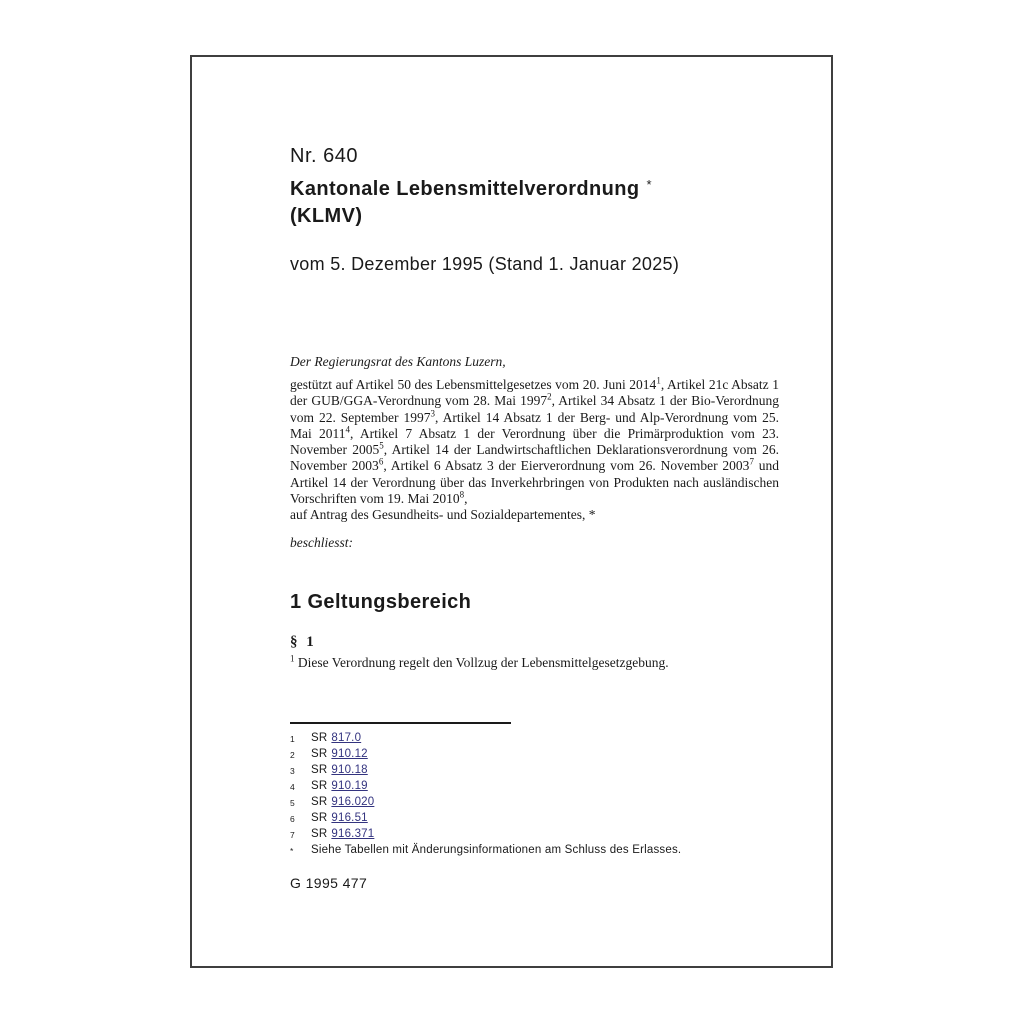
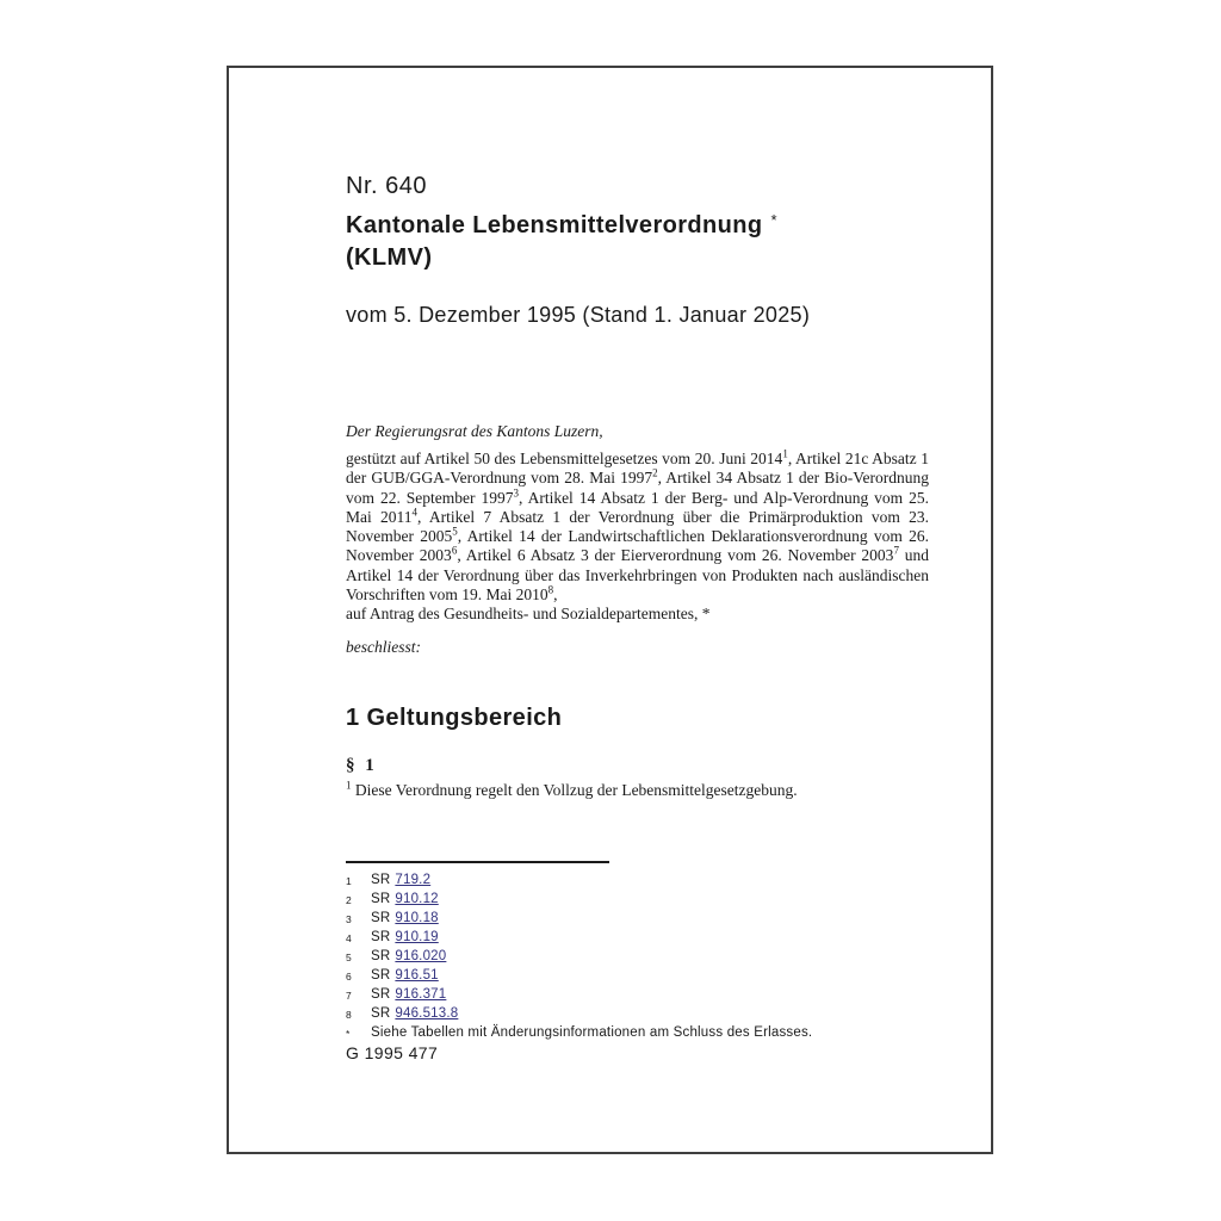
  Nr. 640
  Kantonale Lebensmittelverordnung *
  (KLMV)
  vom 5. Dezember 1995 (Stand 1. Januar 2025)
  Der Regierungsrat des Kantons Luzern,
  gestützt auf Artikel 50 des Lebensmittelgesetzes vom 20. Juni 20141, Artikel 21c Absatz 1 der GUB/GGA-Verordnung vom 28. Mai 19972, Artikel 34 Absatz 1 der Bio-Verordnung vom 22. September 19973, Artikel 14 Absatz 1 der Berg- und Alp-Verordnung vom 25. Mai 20114, Artikel 7 Absatz 1 der Verordnung über die Primärproduktion vom 23. November 20055, Artikel 14 der Landwirtschaftlichen Deklarationsverordnung vom 26. November 20036, Artikel 6 Absatz 3 der Eierverordnung vom 26. November 20037 und Artikel 14 der Verordnung über das Inverkehrbringen von Produkten nach ausländischen Vorschriften vom 19. Mai 20108,
  auf Antrag des Gesundheits- und Sozialdepartementes, *
  beschliesst:
  1 Geltungsbereich
  § 1
  1 Diese Verordnung regelt den Vollzug der Lebensmittelgesetzgebung.
  1
- SR 817.0
+ SR 719.2
  2
  SR 910.12
  3
  SR 910.18
  4
  SR 910.19
  5
  SR 916.020
  6
  SR 916.51
  7
  SR 916.371
+ 8
+ SR 946.513.8
  *
  Siehe Tabellen mit Änderungsinformationen am Schluss des Erlasses.
  G 1995 477
